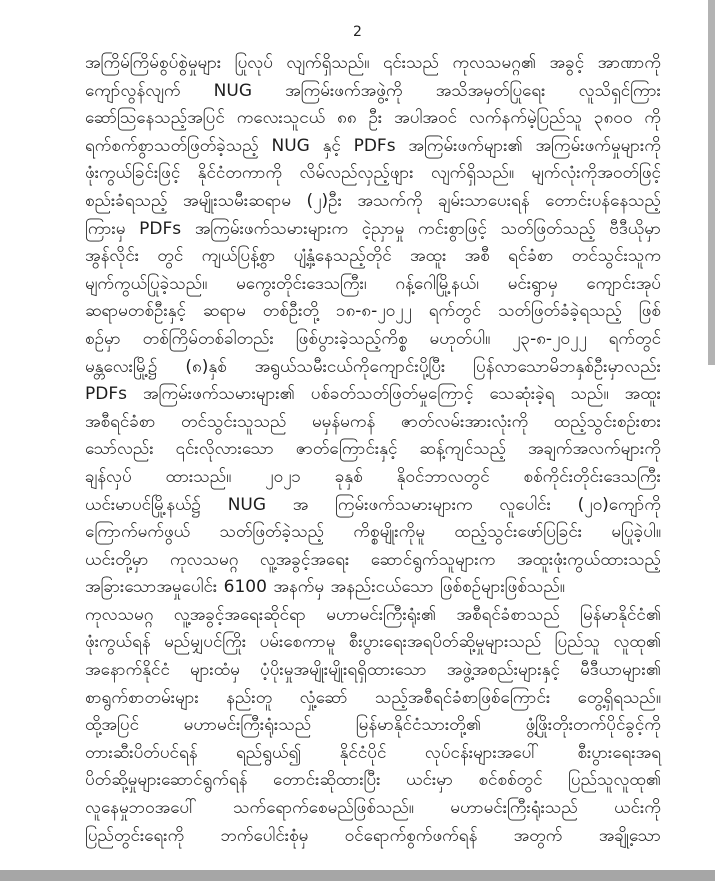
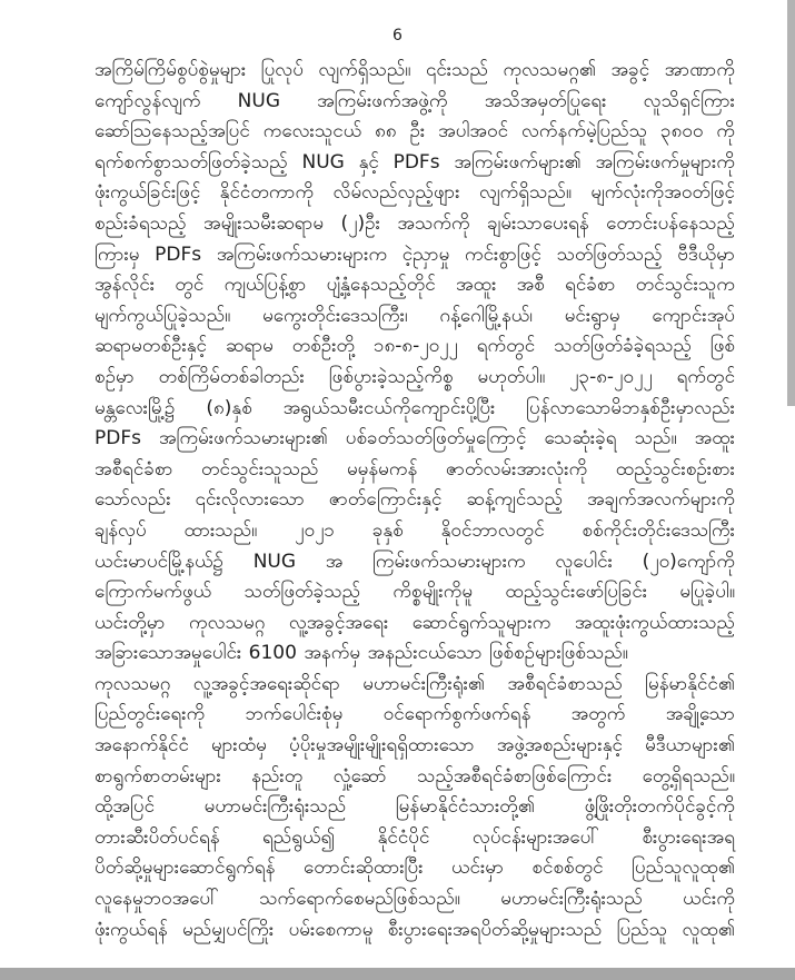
- 2
+ 6
  အကြိမ်ကြိမ်စွပ်စွဲမှုများ ပြုလုပ် လျက်ရှိသည်။ ၎င်းသည် ကုလသမဂ္ဂ၏ အခွင့် အာဏာကို
  ကျော်လွန်လျက် NUG အကြမ်းဖက်အဖွဲ့ကို အသိအမှတ်ပြုရေး လူသိရှင်ကြား
  ဆော်ဩနေသည့်အပြင် ကလေးသူငယ် ၈၈ ဦး အပါအဝင် လက်နက်မဲ့ပြည်သူ ၃၈၀၀ ကို
  ရက်စက်စွာသတ်ဖြတ်ခဲ့သည့် NUG နှင့် PDFs အကြမ်းဖက်များ၏ အကြမ်းဖက်မှုများကို
  ဖုံးကွယ်ခြင်းဖြင့် နိုင်ငံတကာကို လိမ်လည်လှည့်ဖျား လျက်ရှိသည်။ မျက်လုံးကိုအဝတ်ဖြင့်
  စည်းခံရသည့် အမျိုးသမီးဆရာမ (၂)ဦး အသက်ကို ချမ်းသာပေးရန် တောင်းပန်နေသည့်
  ကြားမှ PDFs အကြမ်းဖက်သမားများက ငဲ့ညှာမှု ကင်းစွာဖြင့် သတ်ဖြတ်သည့် ဗီဒီယိုမှာ
  အွန်လိုင်း တွင် ကျယ်ပြန့်စွာ ပျံ့နှံ့နေသည့်တိုင် အထူး အစီ ရင်ခံစာ တင်သွင်းသူက
  မျက်ကွယ်ပြုခဲ့သည်။ မကွေးတိုင်းဒေသကြီး၊ ဂန့်ဂေါမြို့နယ်၊ မင်းရွာမှ ကျောင်းအုပ်
  ဆရာမတစ်ဦးနှင့် ဆရာမ တစ်ဦးတို့ ၁၈-၈-၂၀၂၂ ရက်တွင် သတ်ဖြတ်ခံခဲ့ရသည့် ဖြစ်
  စဉ်မှာ တစ်ကြိမ်တစ်ခါတည်း ဖြစ်ပွားခဲ့သည့်ကိစ္စ မဟုတ်ပါ။ ၂၃-၈-၂၀၂၂ ရက်တွင်
  မန္တလေးမြို့၌ (၈)နှစ် အရွယ်သမီးငယ်ကိုကျောင်းပို့ပြီး ပြန်လာသောမိဘနှစ်ဦးမှာလည်း
  PDFs အကြမ်းဖက်သမားများ၏ ပစ်ခတ်သတ်ဖြတ်မှုကြောင့် သေဆုံးခဲ့ရ သည်။ အထူး
  အစီရင်ခံစာ တင်သွင်းသူသည် မမှန်မကန် ဇာတ်လမ်းအားလုံးကို ထည့်သွင်းစဉ်းစား
  သော်လည်း ၎င်းလိုလားသော ဇာတ်ကြောင်းနှင့် ဆန့်ကျင်သည့် အချက်အလက်များကို
  ချန်လှပ် ထားသည်။ ၂၀၂၁ ခုနှစ် နိုဝင်ဘာလတွင် စစ်ကိုင်းတိုင်းဒေသကြီး
  ယင်းမာပင်မြို့နယ်၌ NUG အ ကြမ်းဖက်သမားများက လူပေါင်း (၂၀)ကျော်ကို
  ကြောက်မက်ဖွယ် သတ်ဖြတ်ခဲ့သည့် ကိစ္စမျိုးကိုမူ ထည့်သွင်းဖော်ပြခြင်း မပြုခဲ့ပါ။
  ယင်းတို့မှာ ကုလသမဂ္ဂ လူ့အခွင့်အရေး ဆောင်ရွက်သူများက အထူးဖုံးကွယ်ထားသည့်
  အခြားသောအမှုပေါင်း 6100 အနက်မှ အနည်းငယ်သော ဖြစ်စဉ်များဖြစ်သည်။
  ကုလသမဂ္ဂ လူ့အခွင့်အရေးဆိုင်ရာ မဟာမင်းကြီးရုံး၏ အစီရင်ခံစာသည် မြန်မာနိုင်ငံ၏
- ဖုံးကွယ်ရန် မည်မျှပင်ကြိုး ပမ်းစေကာမူ စီးပွားရေးအရပိတ်ဆို့မှုများသည် ပြည်သူ လူထု၏
+ ပြည်တွင်းရေးကို ဘက်ပေါင်းစုံမှ ဝင်ရောက်စွက်ဖက်ရန် အတွက် အချို့သော
  အနောက်နိုင်ငံ များထံမှ ပံ့ပိုးမှုအမျိုးမျိုးရရှိထားသော အဖွဲ့အစည်းများနှင့် မီဒီယာများ၏
  စာရွက်စာတမ်းများ နည်းတူ လှုံ့ဆော် သည့်အစီရင်ခံစာဖြစ်ကြောင်း တွေ့ရှိရသည်။
  ထို့အပြင် မဟာမင်းကြီးရုံးသည် မြန်မာနိုင်ငံသားတို့၏ ဖွံ့ဖြိုးတိုးတက်ပိုင်ခွင့်ကို
  တားဆီးပိတ်ပင်ရန် ရည်ရွယ်၍ နိုင်ငံပိုင် လုပ်ငန်းများအပေါ် စီးပွားရေးအရ
  ပိတ်ဆို့မှုများဆောင်ရွက်ရန် တောင်းဆိုထားပြီး ယင်းမှာ စင်စစ်တွင် ပြည်သူလူထု၏
  လူနေမှုဘဝအပေါ် သက်ရောက်စေမည်ဖြစ်သည်။ မဟာမင်းကြီးရုံးသည် ယင်းကို
- ပြည်တွင်းရေးကို ဘက်ပေါင်းစုံမှ ဝင်ရောက်စွက်ဖက်ရန် အတွက် အချို့သော
+ ဖုံးကွယ်ရန် မည်မျှပင်ကြိုး ပမ်းစေကာမူ စီးပွားရေးအရပိတ်ဆို့မှုများသည် ပြည်သူ လူထု၏
